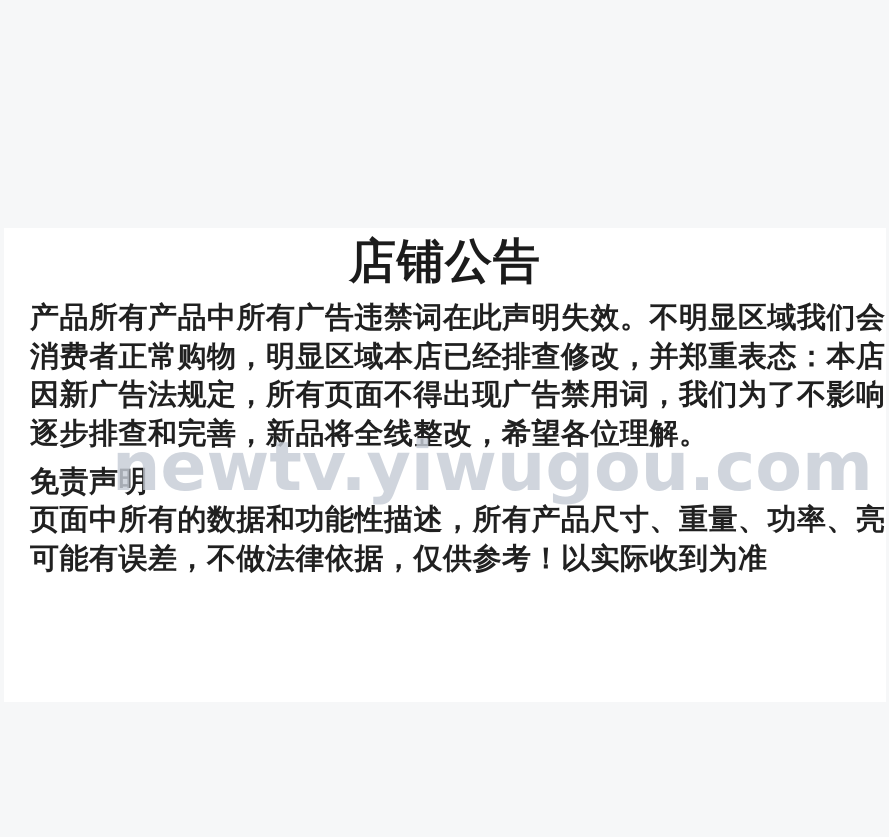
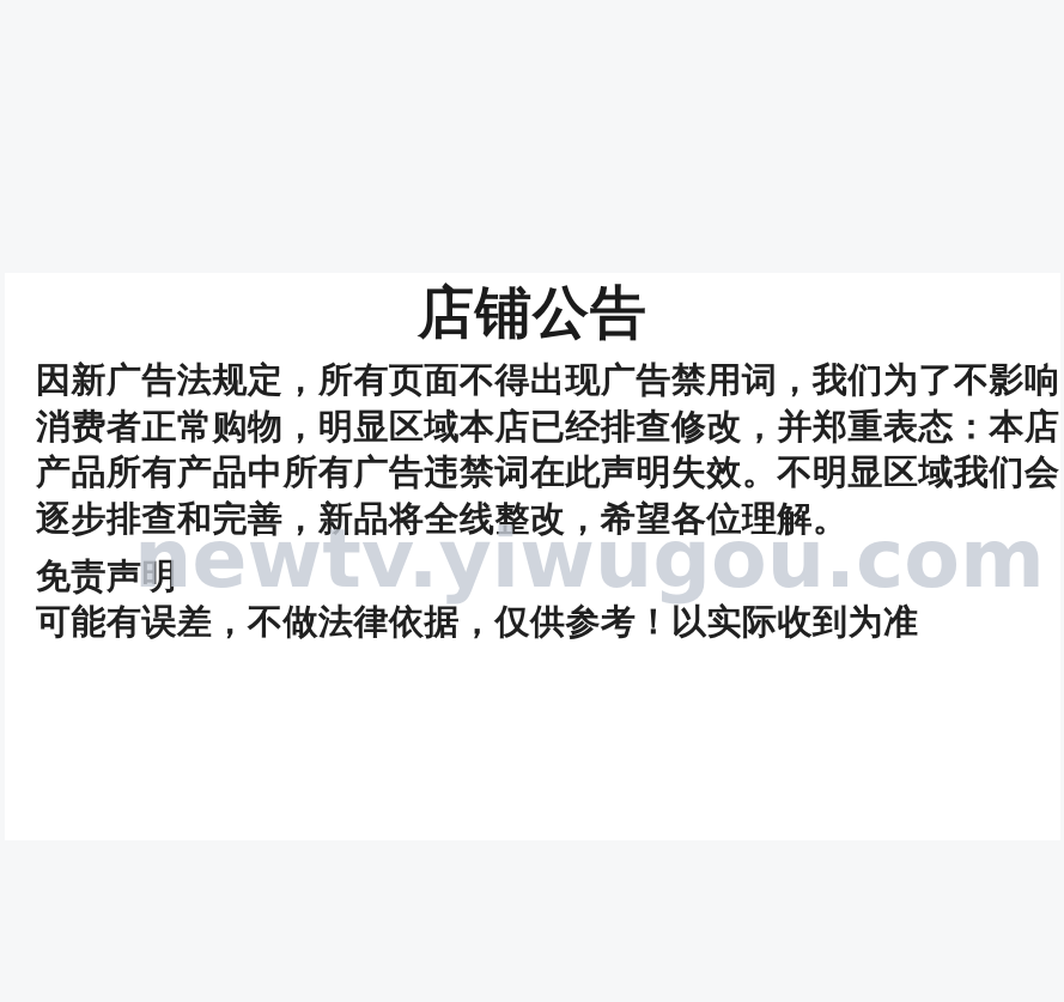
  店铺公告
- 产品所有产品中所有广告违禁词在此声明失效。不明显区域我们会
+ 因新广告法规定，所有页面不得出现广告禁用词，我们为了不影响
  消费者正常购物，明显区域本店已经排查修改，并郑重表态：本店
- 因新广告法规定，所有页面不得出现广告禁用词，我们为了不影响
+ 产品所有产品中所有广告违禁词在此声明失效。不明显区域我们会
  逐步排查和完善，新品将全线整改，希望各位理解。
  免责声明
- 页面中所有的数据和功能性描述，所有产品尺寸、重量、功率、亮
  可能有误差，不做法律依据，仅供参考！以实际收到为准
  newtv.yiwugou.com
